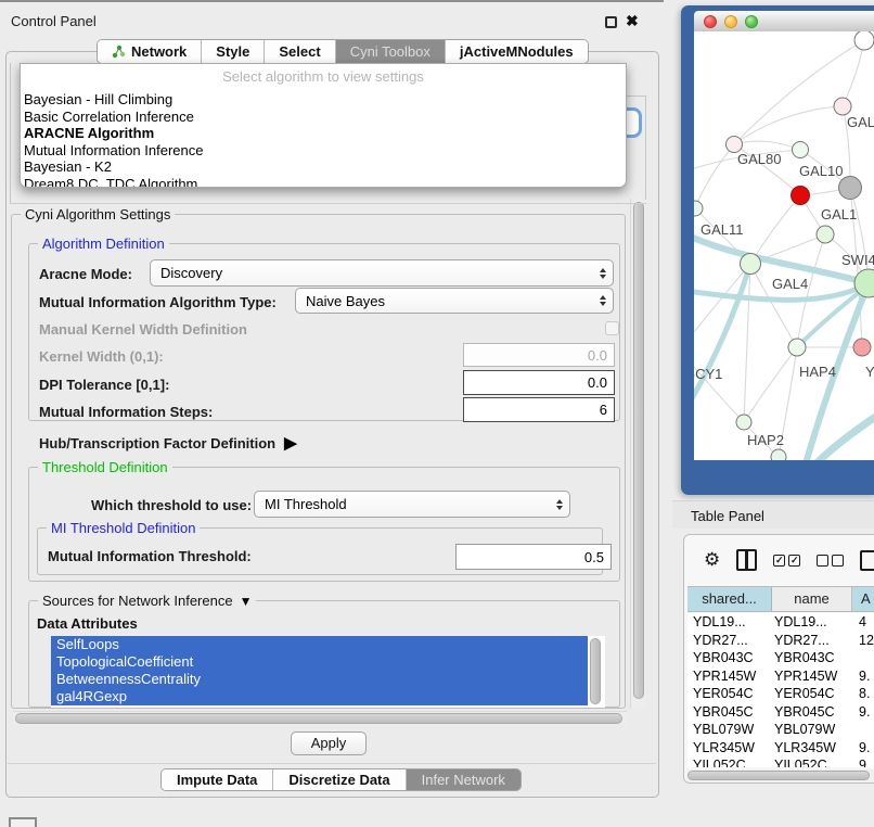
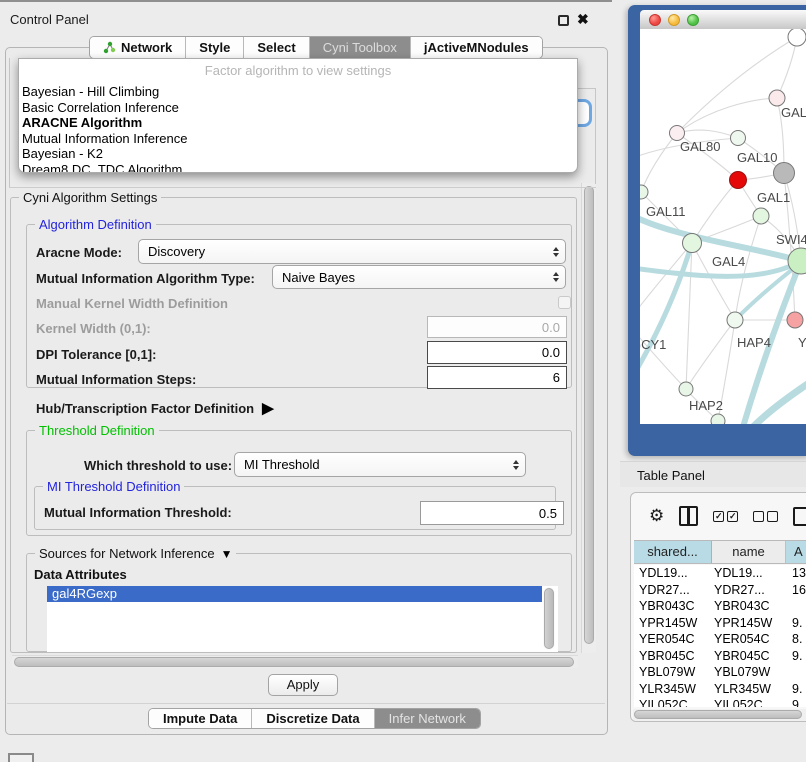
  Control Panel
  ✖
  Network
  Style
  Select
  Cyni Toolbox
  jActiveMNodules
- Select algorithm to view settings
+ Factor algorithm to view settings
  Bayesian - Hill Climbing
  Basic Correlation Inference
  ARACNE Algorithm
  Mutual Information Inference
  Bayesian - K2
  Dream8 DC_TDC Algorithm
  Cyni Algorithm Settings
  Algorithm Definition
  Aracne Mode:
  Discovery
  Mutual Information Algorithm Type:
  Naive Bayes
  Manual Kernel Width Definition
  Kernel Width (0,1):
  0.0
  DPI Tolerance [0,1]:
  0.0
  Mutual Information Steps:
  6
  Hub/Transcription Factor Definition
  ▶
  Threshold Definition
  Which threshold to use:
  MI Threshold
  MI Threshold Definition
  Mutual Information Threshold:
  0.5
  Sources for Network Inference ▼
  Data Attributes
- SelfLoops
- TopologicalCoefficient
- BetweennessCentrality
  gal4RGexp
  Apply
  Impute Data
  Discretize Data
  Infer Network
  GAL
  GAL80
  GAL10
  GAL1
  GAL11
  GAL4
  SWI4
  CY1
  HAP4
  Y
  HAP2
  Table Panel
  ⚙
  ✓
  ✓
  shared...
  name
  A
  YDL19...
  YDL19...
- 4
+ 13
  YDR27...
  YDR27...
- 12
+ 16
  YBR043C
  YBR043C
  YPR145W
  YPR145W
  9.
  YER054C
  YER054C
  8.
  YBR045C
  YBR045C
  9.
  YBL079W
  YBL079W
  YLR345W
  YLR345W
  9.
  YIL052C
  YIL052C
  9
